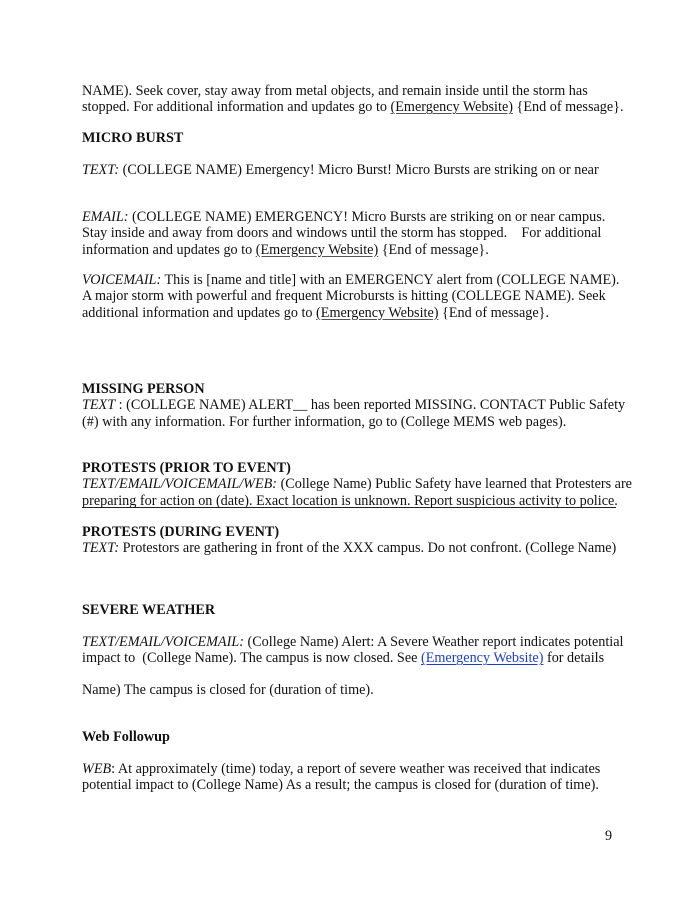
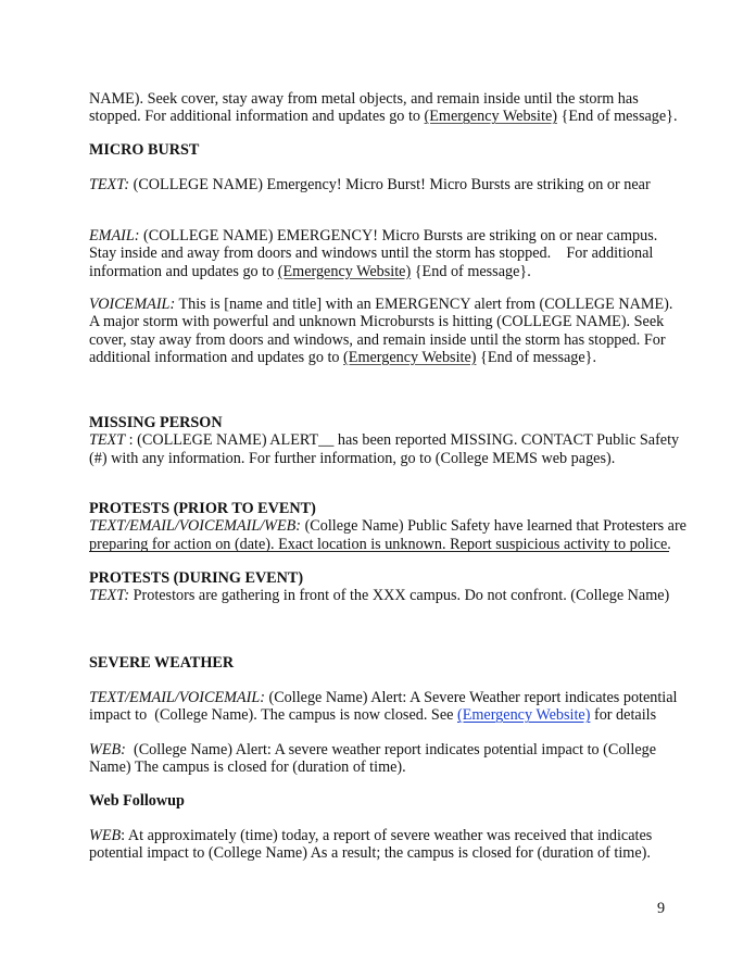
  NAME). Seek cover, stay away from metal objects, and remain inside until the storm has
  stopped. For additional information and updates go to (Emergency Website) {End of message}.
  MICRO BURST
  TEXT: (COLLEGE NAME) Emergency! Micro Burst! Micro Bursts are striking on or near
  EMAIL: (COLLEGE NAME) EMERGENCY! Micro Bursts are striking on or near campus.
  Stay inside and away from doors and windows until the storm has stopped. For additional
  information and updates go to (Emergency Website) {End of message}.
  VOICEMAIL: This is [name and title] with an EMERGENCY alert from (COLLEGE NAME).
- A major storm with powerful and frequent Microbursts is hitting (COLLEGE NAME). Seek
+ A major storm with powerful and unknown Microbursts is hitting (COLLEGE NAME). Seek
+ cover, stay away from doors and windows, and remain inside until the storm has stopped. For
  additional information and updates go to (Emergency Website) {End of message}.
  MISSING PERSON
  TEXT : (COLLEGE NAME) ALERT__ has been reported MISSING. CONTACT Public Safety
  (#) with any information. For further information, go to (College MEMS web pages).
  PROTESTS (PRIOR TO EVENT)
  TEXT/EMAIL/VOICEMAIL/WEB: (College Name) Public Safety have learned that Protesters are
  preparing for action on (date). Exact location is unknown. Report suspicious activity to police.
  PROTESTS (DURING EVENT)
  TEXT: Protestors are gathering in front of the XXX campus. Do not confront. (College Name)
  SEVERE WEATHER
  TEXT/EMAIL/VOICEMAIL: (College Name) Alert: A Severe Weather report indicates potential
  impact to (College Name). The campus is now closed. See (Emergency Website) for details
+ WEB: (College Name) Alert: A severe weather report indicates potential impact to (College
  Name) The campus is closed for (duration of time).
  Web Followup
  WEB: At approximately (time) today, a report of severe weather was received that indicates
  potential impact to (College Name) As a result; the campus is closed for (duration of time).
  9
